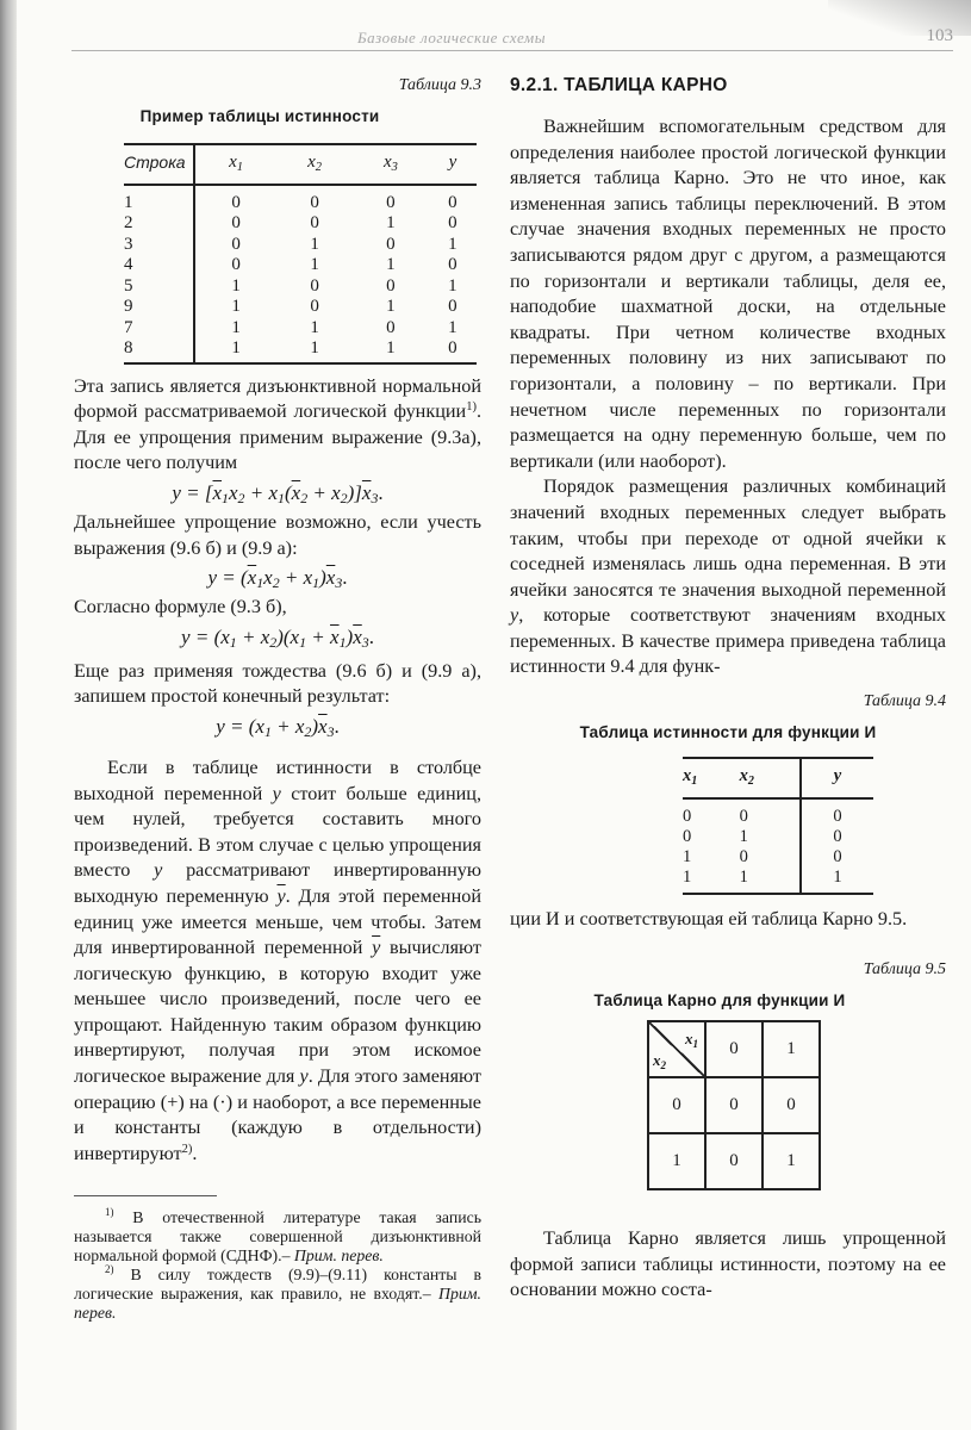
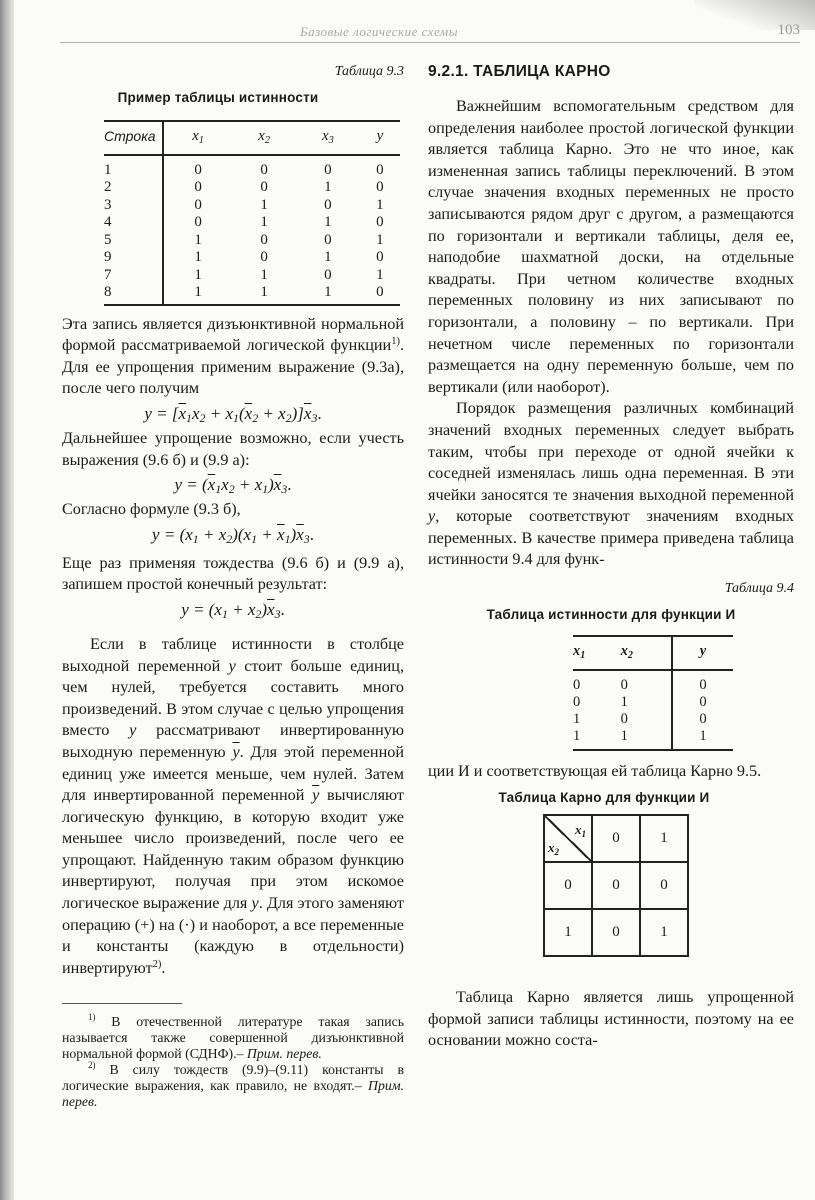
  Базовые логические схемы
  103
  Таблица 9.3
  Пример таблицы истинности
  Строка	x1	x2	x3	y
  1	0	0	0	0
  2	0	0	1	0
  3	0	1	0	1
  4	0	1	1	0
  5	1	0	0	1
  9	1	0	1	0
  7	1	1	0	1
  8	1	1	1	0
  Эта запись является дизъюнктивной нормальной формой рассматриваемой логической функции1). Для ее упрощения применим выражение (9.3а), после чего получим
  y = [x1x2 + x1(x2 + x2)]x3.
  Дальнейшее упрощение возможно, если учесть выражения (9.6 б) и (9.9 а):
  y = (x1x2 + x1)x3.
  Согласно формуле (9.3 б),
  y = (x1 + x2)(x1 + x1)x3.
  Еще раз применяя тождества (9.6 б) и (9.9 а), запишем простой конечный результат:
  y = (x1 + x2)x3.
- Если в таблице истинности в столбце выходной переменной y стоит больше единиц, чем нулей, требуется составить много произведений. В этом случае с целью упрощения вместо y рассматривают инвертированную выходную переменную y. Для этой переменной единиц уже имеется меньше, чем чтобы. Затем для инвертированной переменной y вычисляют логическую функцию, в которую входит уже меньшее число произведений, после чего ее упрощают. Найденную таким образом функцию инвертируют, получая при этом искомое логическое выражение для y. Для этого заменяют операцию (+) на (·) и наоборот, а все переменные и константы (каждую в отдельности) инвертируют2).
+ Если в таблице истинности в столбце выходной переменной y стоит больше единиц, чем нулей, требуется составить много произведений. В этом случае с целью упрощения вместо y рассматривают инвертированную выходную переменную y. Для этой переменной единиц уже имеется меньше, чем нулей. Затем для инвертированной переменной y вычисляют логическую функцию, в которую входит уже меньшее число произведений, после чего ее упрощают. Найденную таким образом функцию инвертируют, получая при этом искомое логическое выражение для y. Для этого заменяют операцию (+) на (·) и наоборот, а все переменные и константы (каждую в отдельности) инвертируют2).
  1) В отечественной литературе такая запись называется также совершенной дизъюнктивной нормальной формой (СДНФ).– Прим. перев.
  2) В силу тождеств (9.9)–(9.11) константы в логические выражения, как правило, не входят.– Прим. перев.
  9.2.1. ТАБЛИЦА КАРНО
  Важнейшим вспомогательным средством для определения наиболее простой логической функции является таблица Карно. Это не что иное, как измененная запись таблицы переключений. В этом случае значения входных переменных не просто записываются рядом друг с другом, а размещаются по горизонтали и вертикали таблицы, деля ее, наподобие шахматной доски, на отдельные квадраты. При четном количестве входных переменных половину из них записывают по горизонтали, а половину – по вертикали. При нечетном числе переменных по горизонтали размещается на одну переменную больше, чем по вертикали (или наоборот).
  Порядок размещения различных комбинаций значений входных переменных следует выбрать таким, чтобы при переходе от одной ячейки к соседней изменялась лишь одна переменная. В эти ячейки заносятся те значения выходной переменной y, которые соответствуют значениям входных переменных. В качестве примера приведена таблица истинности 9.4 для функ-
  Таблица 9.4
  Таблица истинности для функции И
  x1	x2	y
  0	0	0
  0	1	0
  1	0	0
  1	1	1
  ции И и соответствующая ей таблица Карно 9.5.
- Таблица 9.5
  Таблица Карно для функции И
  x1 x2	0	1
  0	0	0
  1	0	1
  Таблица Карно является лишь упрощенной формой записи таблицы истинности, поэтому на ее основании можно соста-
